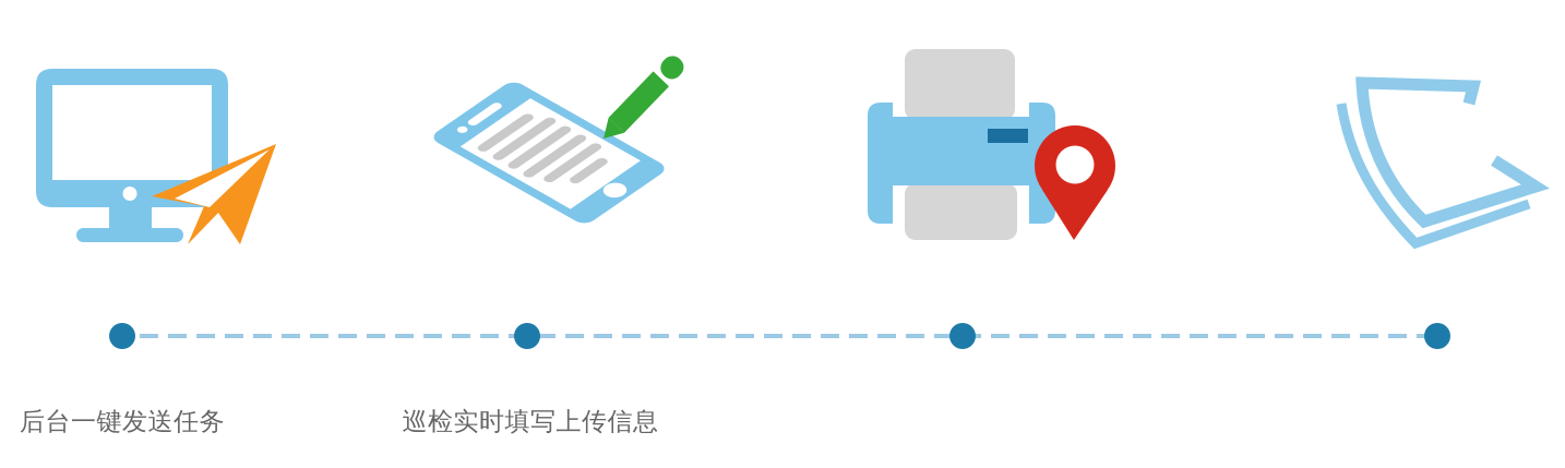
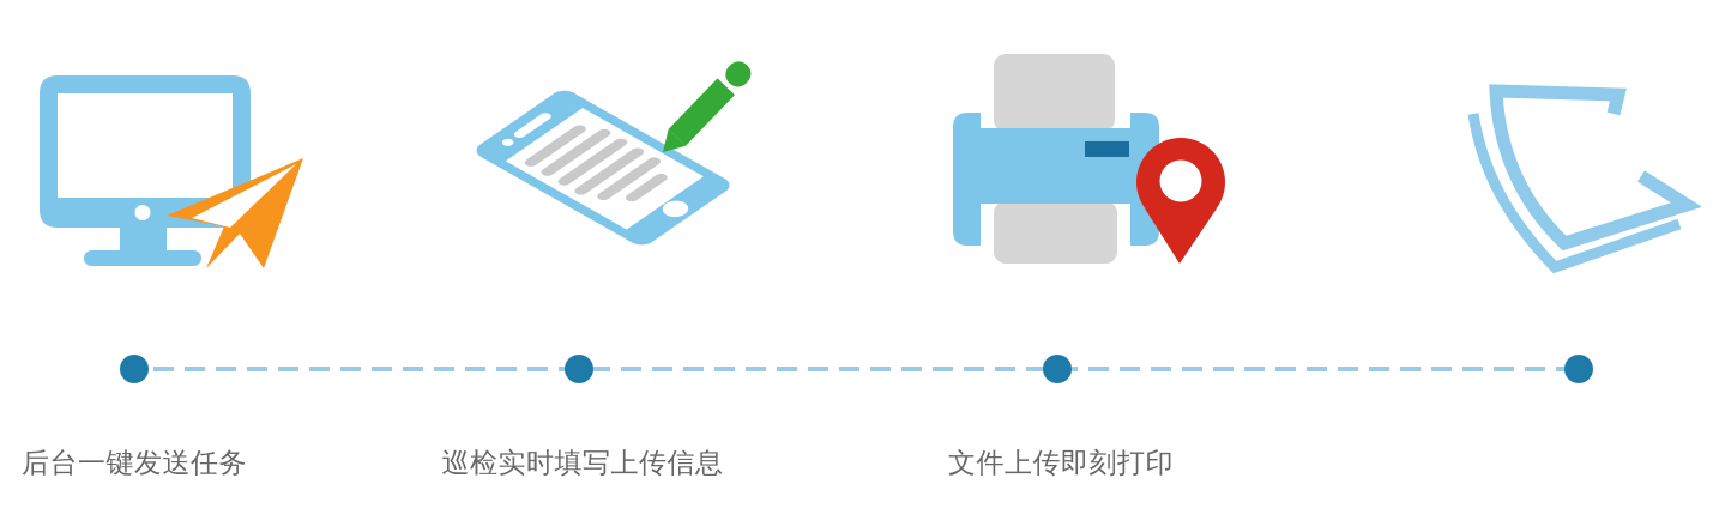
  后台一键发送任务
  巡检实时填写上传信息
+ 文件上传即刻打印
